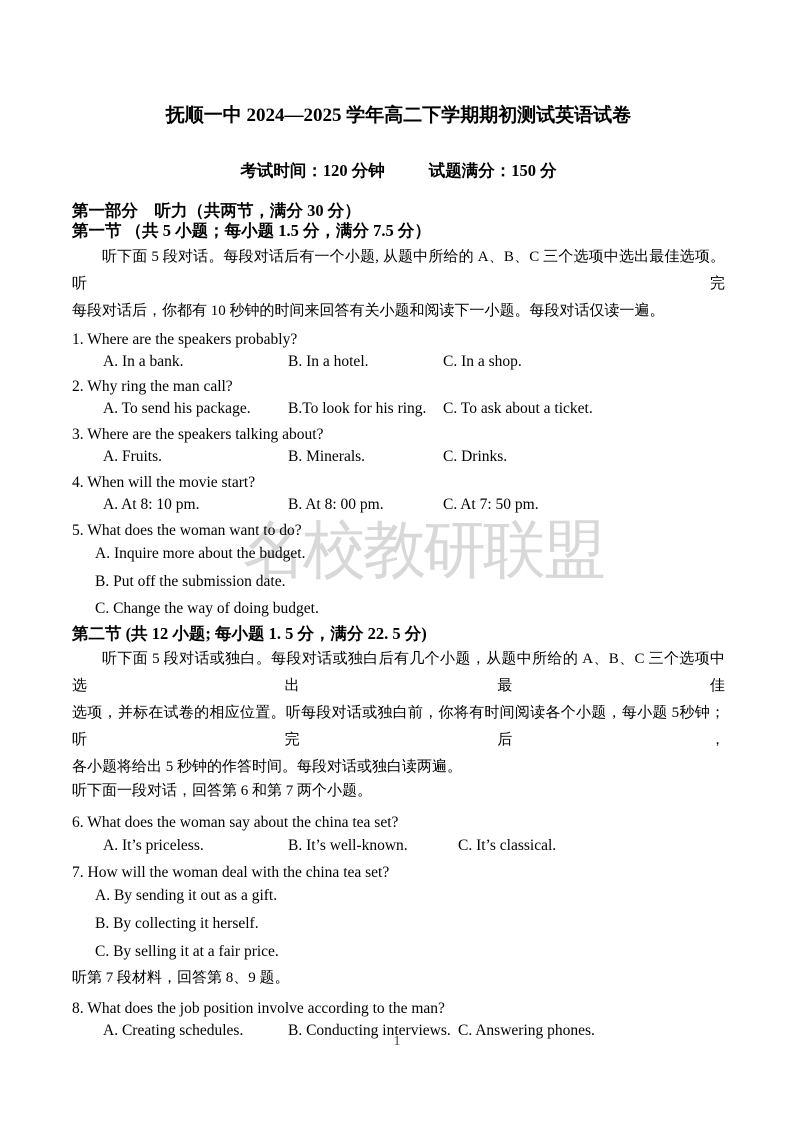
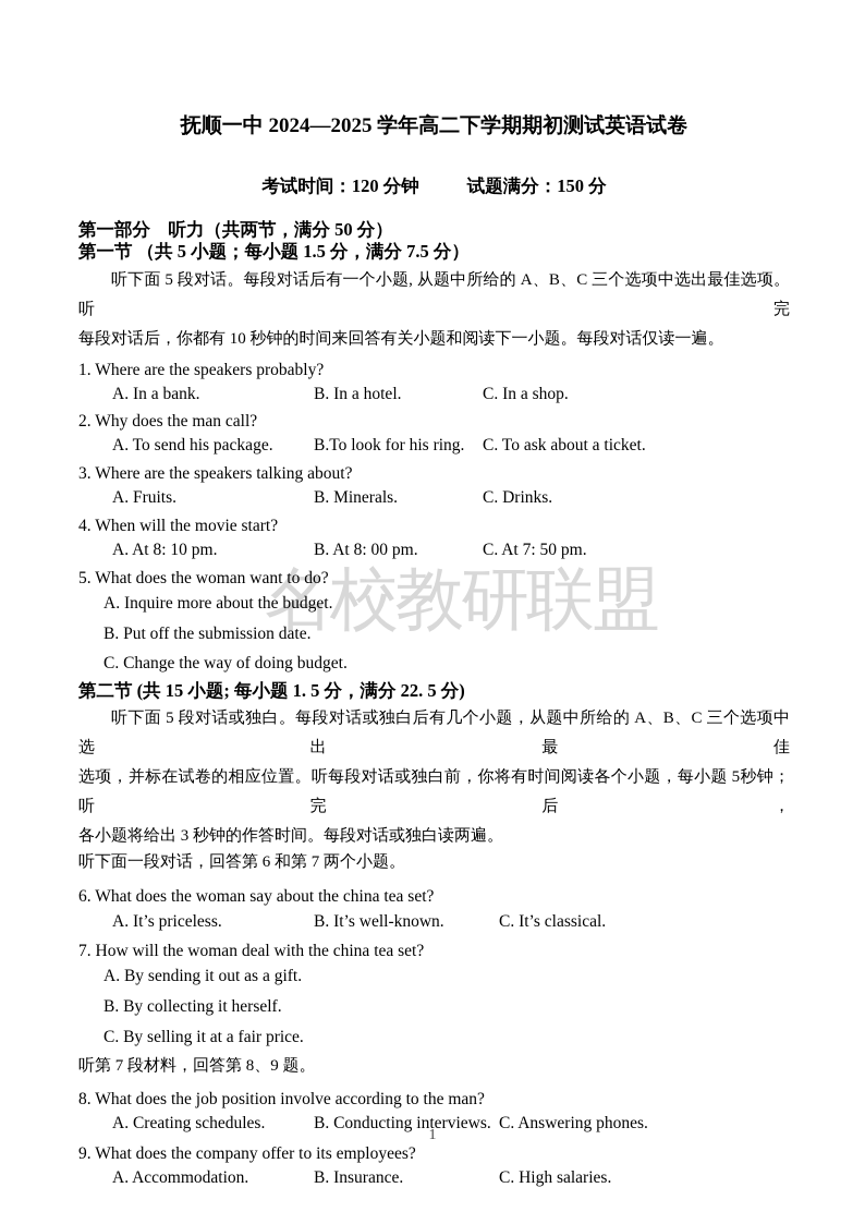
  名校教研联盟
  抚顺一中 2024—2025 学年高二下学期期初测试英语试卷
  考试时间：120 分钟 试题满分：150 分
- 第一部分 听力（共两节，满分 30 分）
+ 第一部分 听力（共两节，满分 50 分）
  第一节 （共 5 小题；每小题 1.5 分，满分 7.5 分）
  听下面 5 段对话。每段对话后有一个小题, 从题中所给的 A、B、C 三个选项中选出最佳选项。听完
  每段对话后，你都有 10 秒钟的时间来回答有关小题和阅读下一小题。每段对话仅读一遍。
  1. Where are the speakers probably?
  A. In a bank.
  B. In a hotel.
  C. In a shop.
- 2. Why ring the man call?
+ 2. Why does the man call?
  A. To send his package.
  B.To look for his ring.
  C. To ask about a ticket.
  3. Where are the speakers talking about?
  A. Fruits.
  B. Minerals.
  C. Drinks.
  4. When will the movie start?
  A. At 8: 10 pm.
  B. At 8: 00 pm.
  C. At 7: 50 pm.
  5. What does the woman want to do?
  A. Inquire more about the budget.
  B. Put off the submission date.
  C. Change the way of doing budget.
- 第二节 (共 12 小题; 每小题 1. 5 分，满分 22. 5 分)
+ 第二节 (共 15 小题; 每小题 1. 5 分，满分 22. 5 分)
  听下面 5 段对话或独白。每段对话或独白后有几个小题，从题中所给的 A、B、C 三个选项中选出最佳
  选项，并标在试卷的相应位置。听每段对话或独白前，你将有时间阅读各个小题，每小题 5秒钟；听完后，
- 各小题将给出 5 秒钟的作答时间。每段对话或独白读两遍。
+ 各小题将给出 3 秒钟的作答时间。每段对话或独白读两遍。
  听下面一段对话，回答第 6 和第 7 两个小题。
  6. What does the woman say about the china tea set?
  A. It’s priceless.
  B. It’s well-known.
  C. It’s classical.
  7. How will the woman deal with the china tea set?
  A. By sending it out as a gift.
  B. By collecting it herself.
  C. By selling it at a fair price.
  听第 7 段材料，回答第 8、9 题。
  8. What does the job position involve according to the man?
  A. Creating schedules.
  B. Conducting interviews.
  C. Answering phones.
+ 9. What does the company offer to its employees?
+ A. Accommodation.
+ B. Insurance.
+ C. High salaries.
  1
